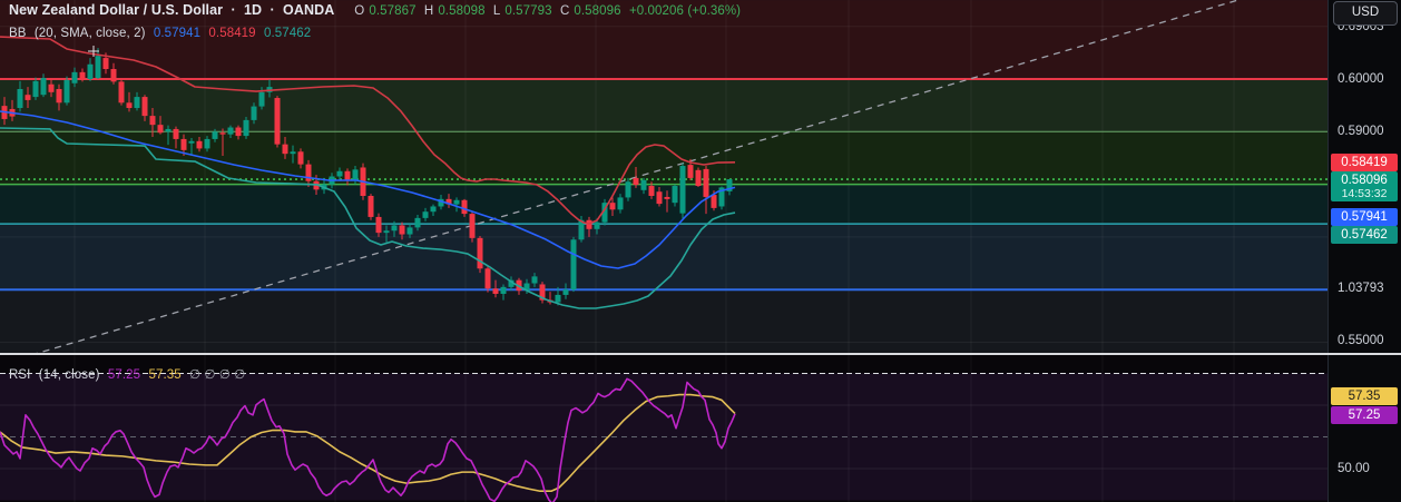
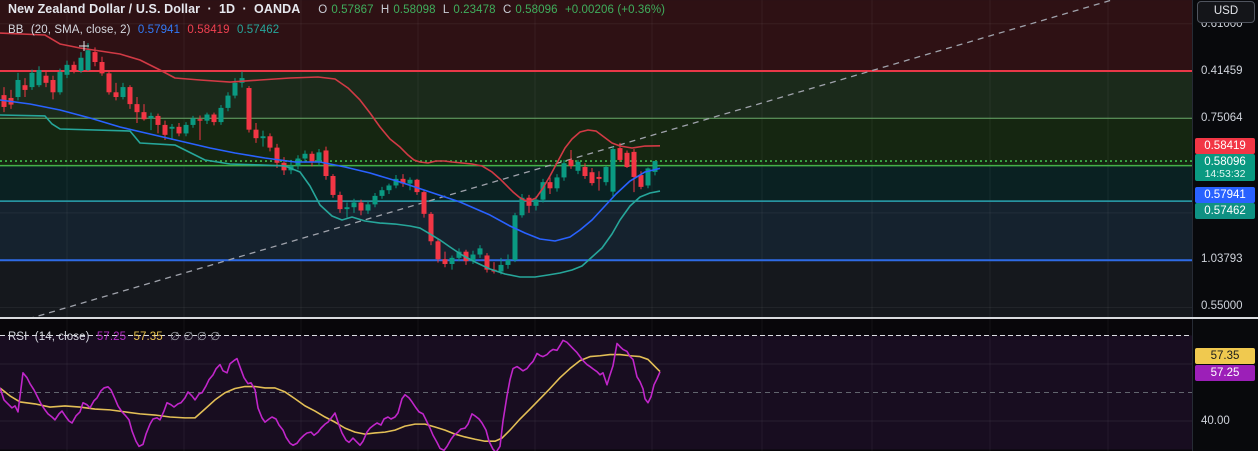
- New Zealand Dollar / U.S. Dollar · 1D · OANDA O 0.57867 H 0.58098 L 0.57793 C 0.58096 +0.00206 (+0.36%)
+ New Zealand Dollar / U.S. Dollar · 1D · OANDA O 0.57867 H 0.58098 L 0.23478 C 0.58096 +0.00206 (+0.36%)
  BB (20, SMA, close, 2) 0.57941 0.58419 0.57462
  RSI (14, close) 57.25 57.35 ∅ ∅ ∅ ∅
- 0.69003
+ 0.61000
- 0.60000
+ 0.41459
- 0.59000
+ 0.75064
  1.03793
  0.55000
- 50.00
+ 40.00
  0.58419
  0.58096
  14:53:32
  0.57941
  0.57462
  57.35
  57.25
  USD
